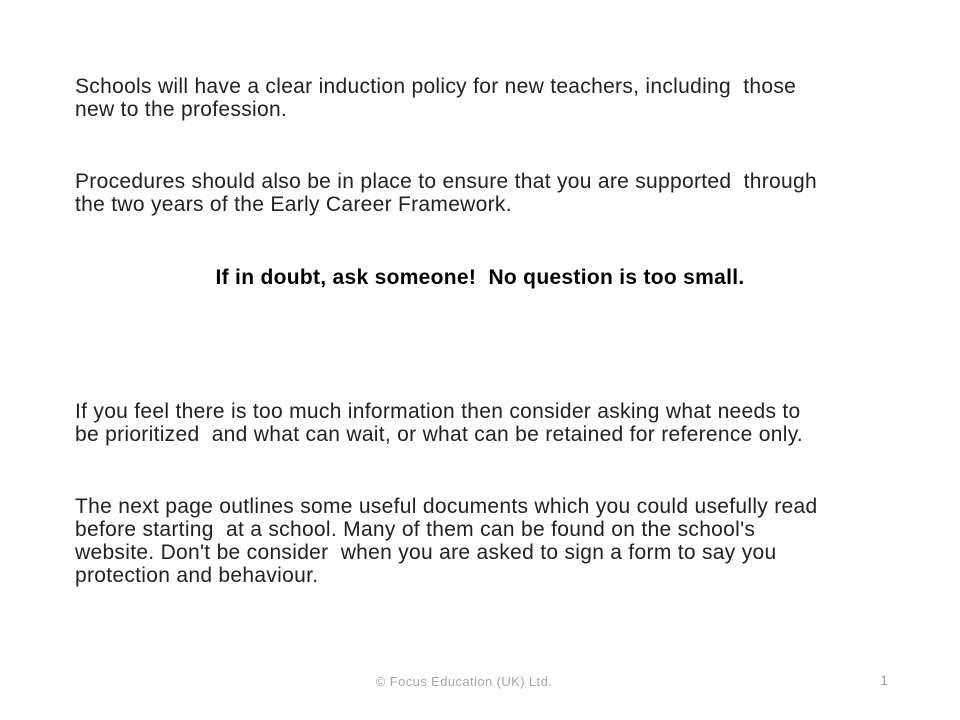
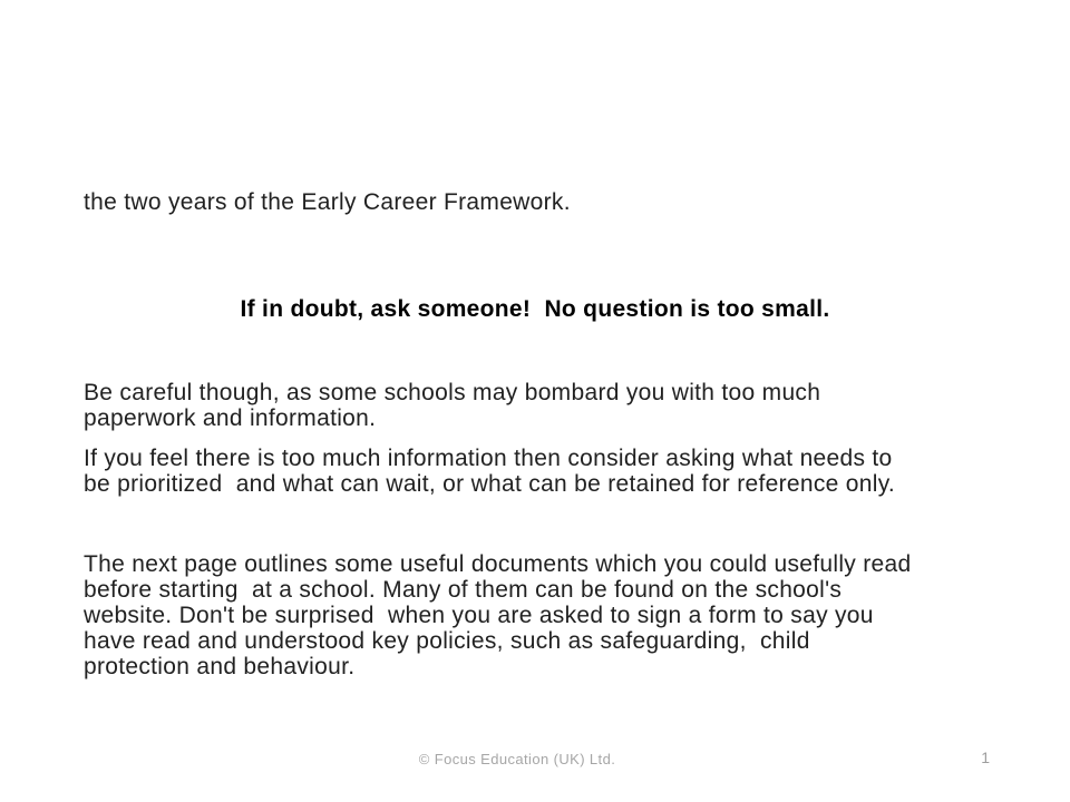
- Schools will have a clear induction policy for new teachers, including those
- new to the profession.
- Procedures should also be in place to ensure that you are supported through
  the two years of the Early Career Framework.
  If in doubt, ask someone! No question is too small.
+ Be careful though, as some schools may bombard you with too much
+ paperwork and information.
  If you feel there is too much information then consider asking what needs to
  be prioritized and what can wait, or what can be retained for reference only.
  The next page outlines some useful documents which you could usefully read
  before starting at a school. Many of them can be found on the school's
- website. Don't be consider when you are asked to sign a form to say you
+ website. Don't be surprised when you are asked to sign a form to say you
+ have read and understood key policies, such as safeguarding, child
  protection and behaviour.
  © Focus Education (UK) Ltd.
  1
